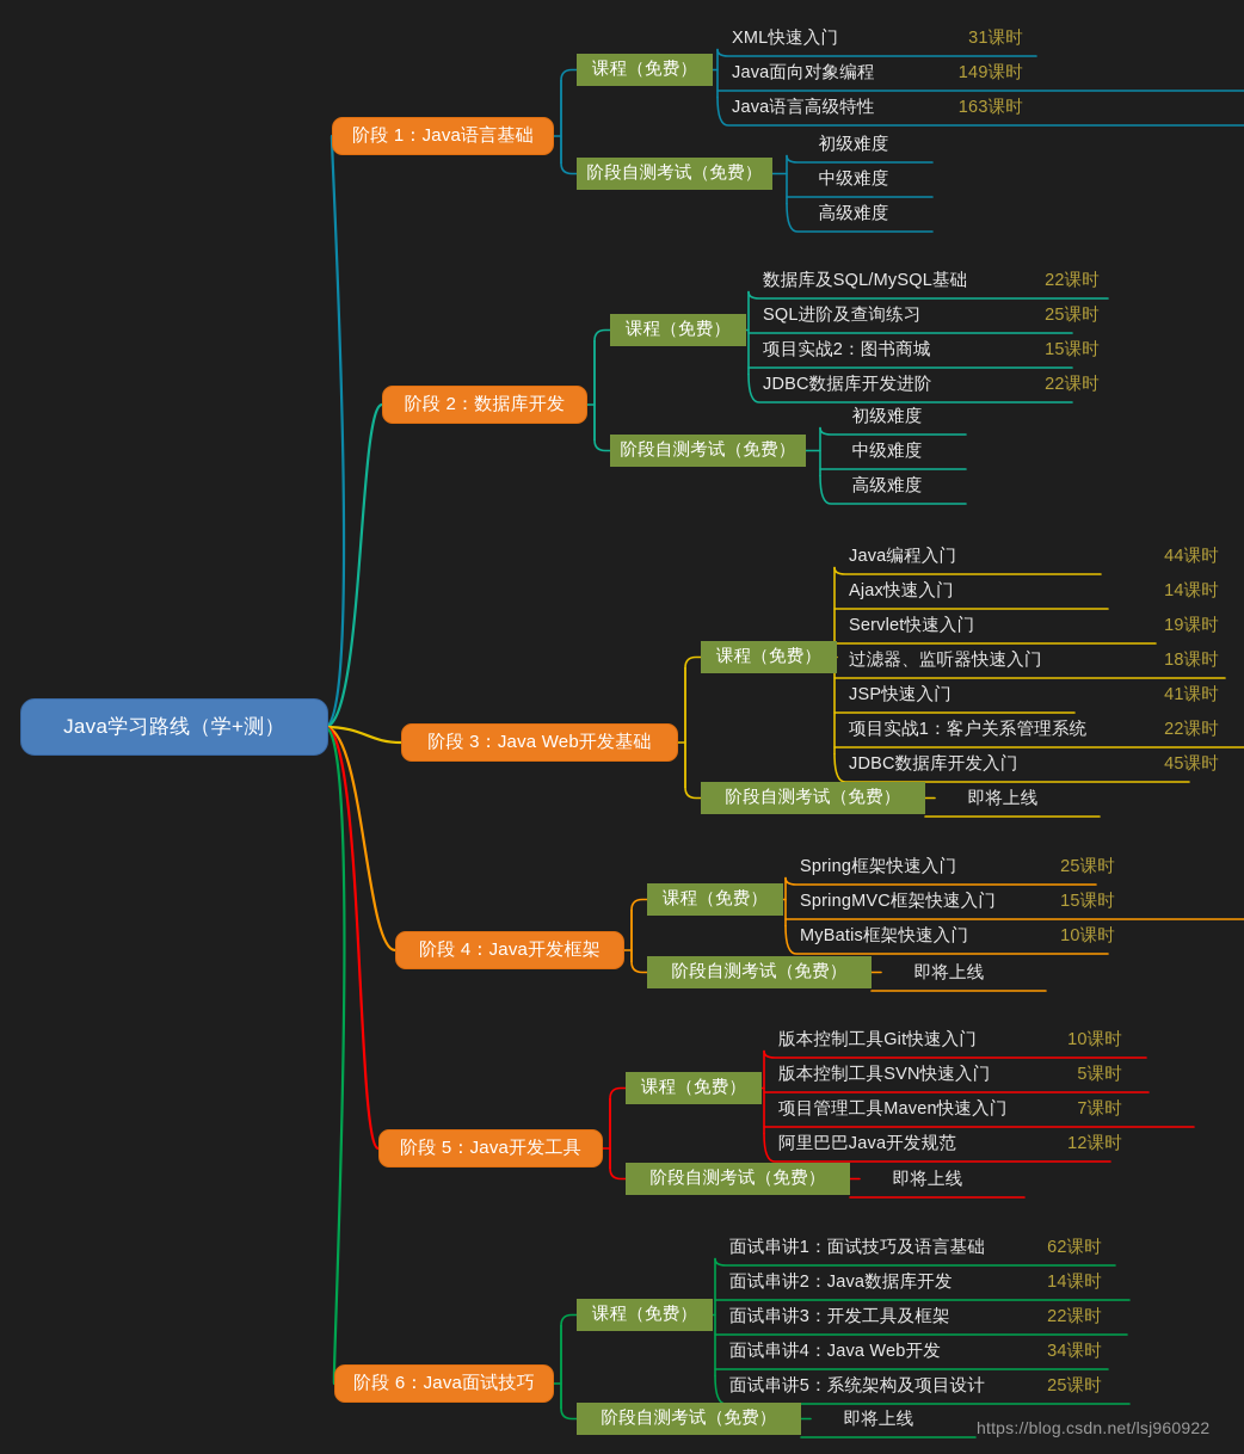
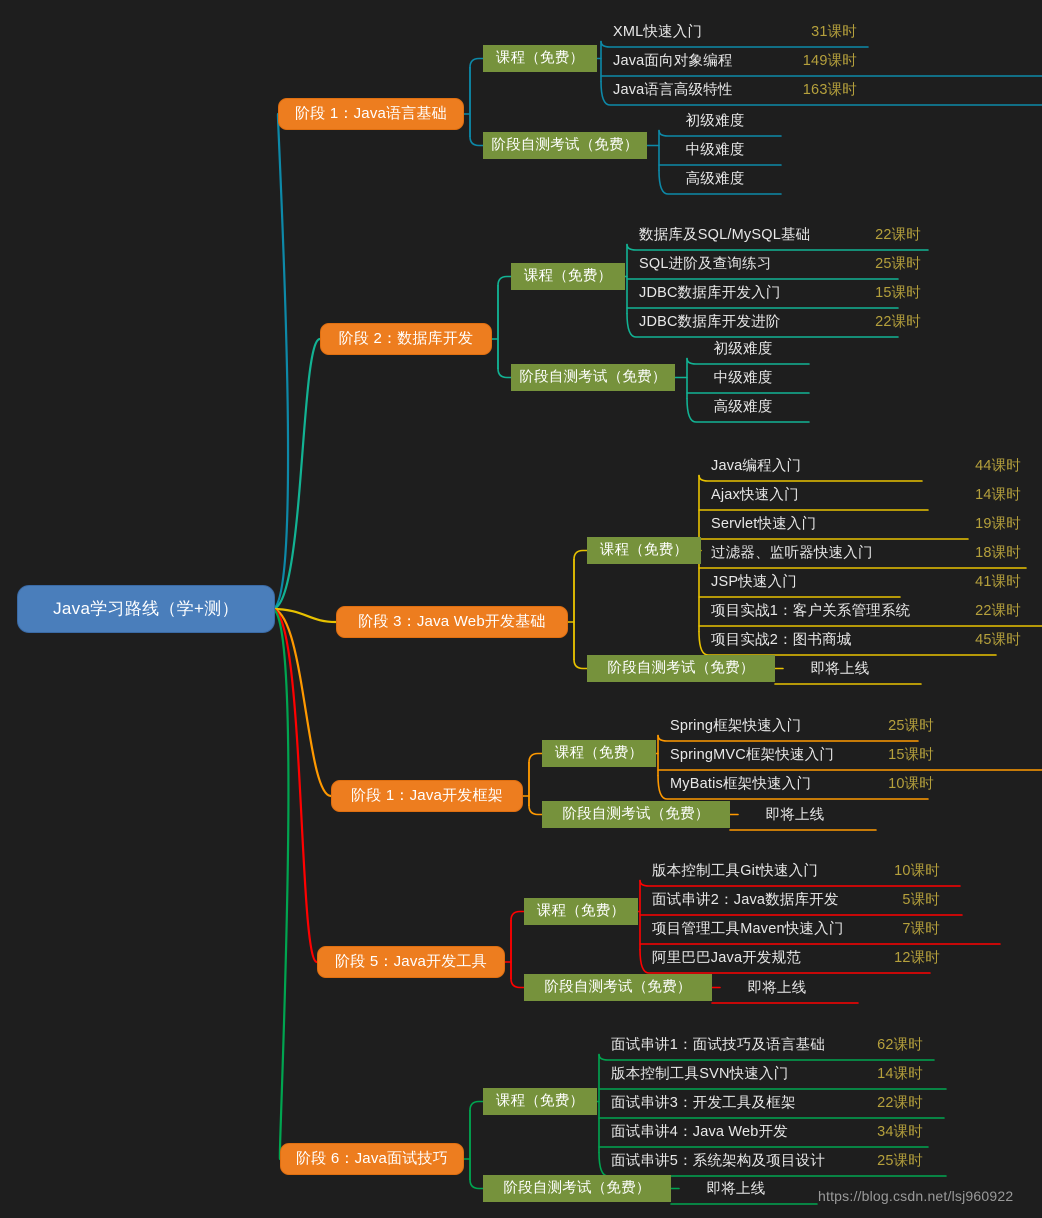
  Java学习路线（学+测）
  阶段 1：Java语言基础
  课程（免费）
  阶段自测考试（免费）
  XML快速入门
  31课时
  Java面向对象编程
  149课时
  Java语言高级特性
  163课时
  初级难度
  中级难度
  高级难度
  阶段 2：数据库开发
  课程（免费）
  阶段自测考试（免费）
  数据库及SQL/MySQL基础
  22课时
  SQL进阶及查询练习
  25课时
- 项目实战2：图书商城
+ JDBC数据库开发入门
  15课时
  JDBC数据库开发进阶
  22课时
  初级难度
  中级难度
  高级难度
  阶段 3：Java Web开发基础
  课程（免费）
  阶段自测考试（免费）
  Java编程入门
  44课时
  Ajax快速入门
  14课时
  Servlet快速入门
  19课时
  过滤器、监听器快速入门
  18课时
  JSP快速入门
  41课时
  项目实战1：客户关系管理系统
  22课时
- JDBC数据库开发入门
+ 项目实战2：图书商城
  45课时
  即将上线
- 阶段 4：Java开发框架
+ 阶段 1：Java开发框架
  课程（免费）
  阶段自测考试（免费）
  Spring框架快速入门
  25课时
  SpringMVC框架快速入门
  15课时
  MyBatis框架快速入门
  10课时
  即将上线
  阶段 5：Java开发工具
  课程（免费）
  阶段自测考试（免费）
  版本控制工具Git快速入门
  10课时
- 版本控制工具SVN快速入门
+ 面试串讲2：Java数据库开发
  5课时
  项目管理工具Maven快速入门
  7课时
  阿里巴巴Java开发规范
  12课时
  即将上线
  阶段 6：Java面试技巧
  课程（免费）
  阶段自测考试（免费）
  面试串讲1：面试技巧及语言基础
  62课时
- 面试串讲2：Java数据库开发
+ 版本控制工具SVN快速入门
  14课时
  面试串讲3：开发工具及框架
  22课时
  面试串讲4：Java Web开发
  34课时
  面试串讲5：系统架构及项目设计
  25课时
  即将上线
  https://blog.csdn.net/lsj960922
